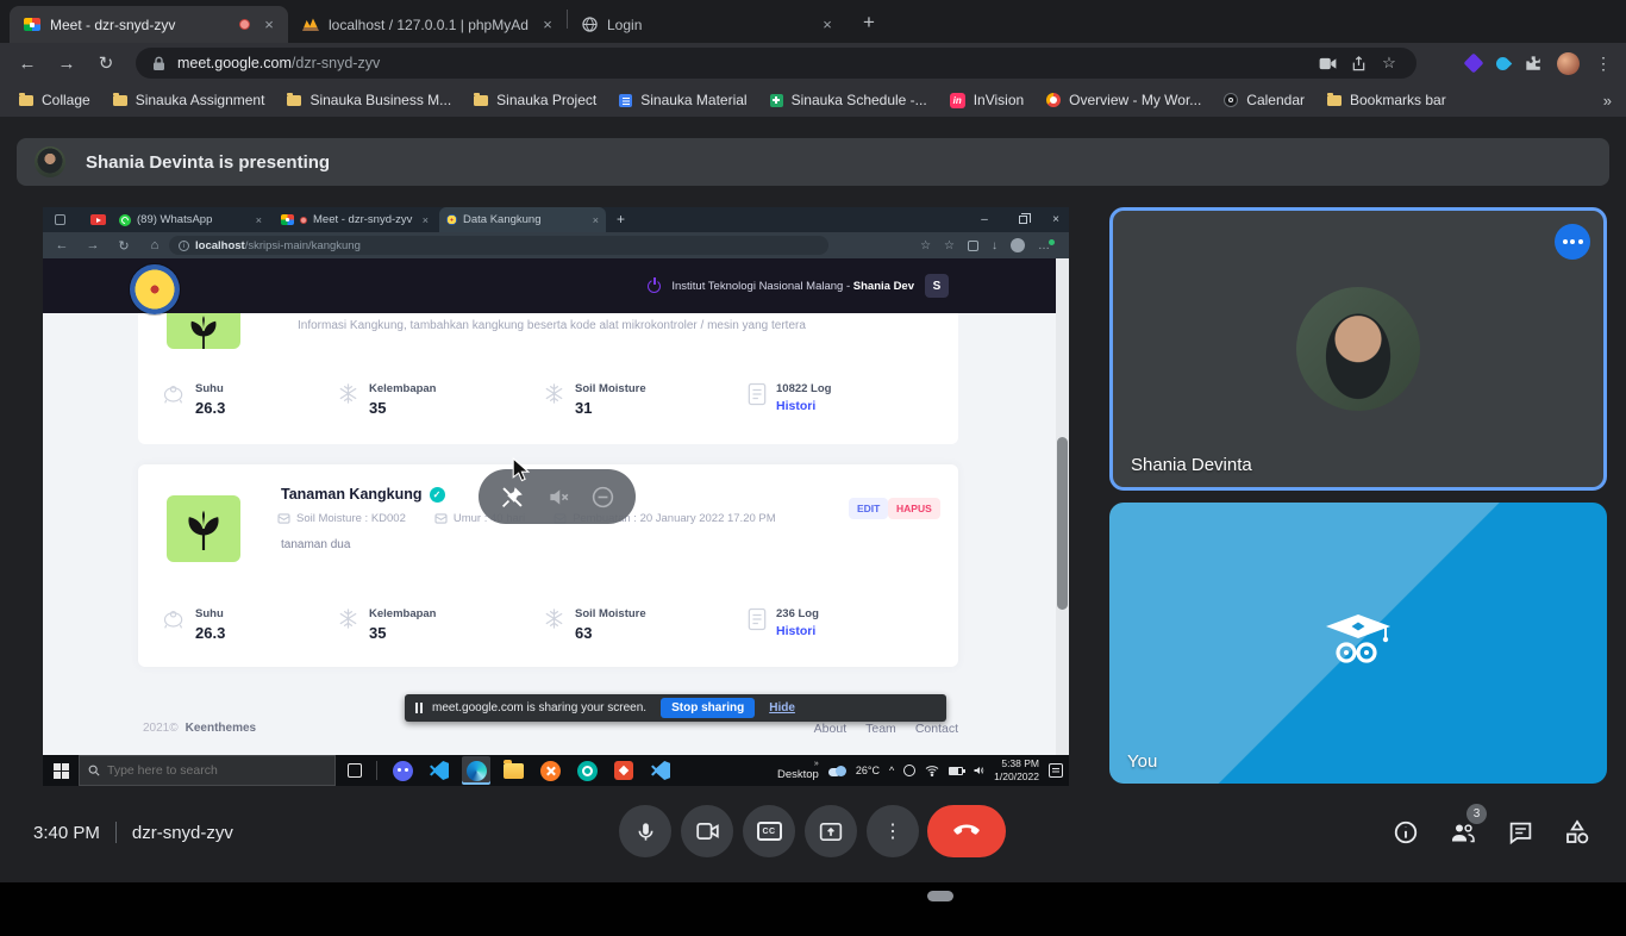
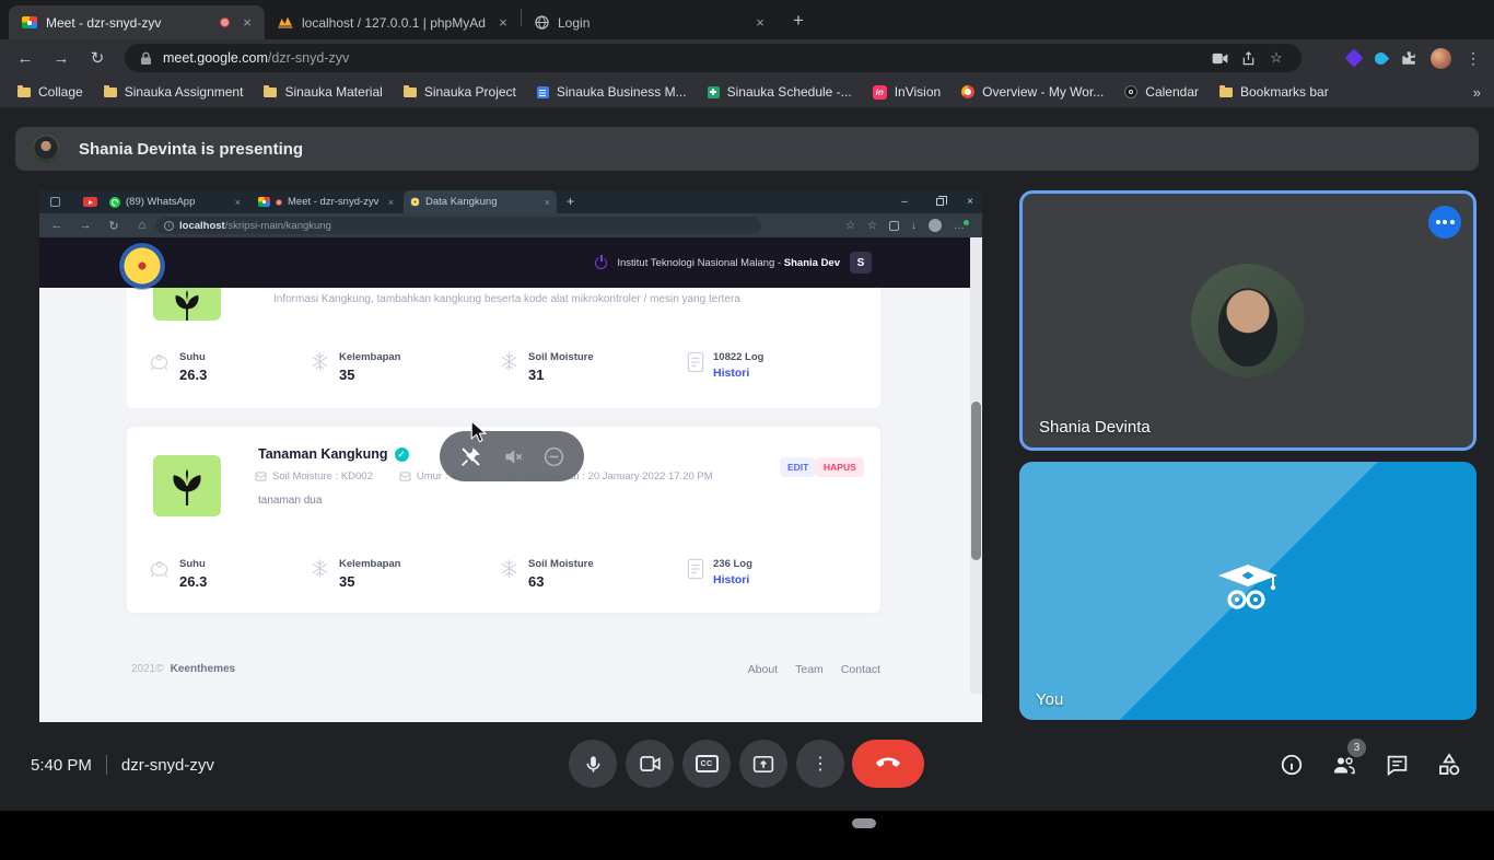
  Meet - dzr-snyd-zyv
  ×
  localhost / 127.0.0.1 | phpMyAd
  ×
  Login
  ×
  +
  ←
  →
  ↻
  meet.google.com
  /dzr-snyd-zyv
  ☆
  ⋮
  Collage
  Sinauka Assignment
- Sinauka Business M...
+ Sinauka Material
  Sinauka Project
- Sinauka Material
+ Sinauka Business M...
  Sinauka Schedule -...
  in
  InVision
  Overview - My Wor...
  Calendar
  Bookmarks bar
  »
  Shania Devinta is presenting
  (89) WhatsApp
  ×
  Meet - dzr-snyd-zyv
  ×
  Data Kangkung
  ×
  +
  –
  ×
  ←
  →
  ↻
  ⌂
  localhost/skripsi-main/kangkung
  ☆
  ☆
  ↓
  …
  Institut Teknologi Nasional Malang - Shania Dev
  S
  Informasi Kangkung, tambahkan kangkung beserta kode alat mikrokontroler / mesin yang tertera
  Suhu
  26.3
  Kelembapan
  35
  Soil Moisture
  31
  10822 Log
  Histori
  Tanaman Kangkung
  ✓
  Soil Moisture : KD002
  n : 20 January 2022 17.20 PM
  EDIT
  HAPUS
  tanaman dua
  Suhu
  26.3
  Kelembapan
  35
  Soil Moisture
  63
  236 Log
  Histori
  2021©
  Keenthemes
  About
  Team
  Contact
- meet.google.com is sharing your screen.
- Stop sharing
- Hide
- Type here to search
- Desktop
- 26°C
- ^
- 5:38 PM
- 1/20/2022
  Shania Devinta
  You
- 3:40 PM
+ 5:40 PM
  dzr-snyd-zyv
  ⋮
  3
